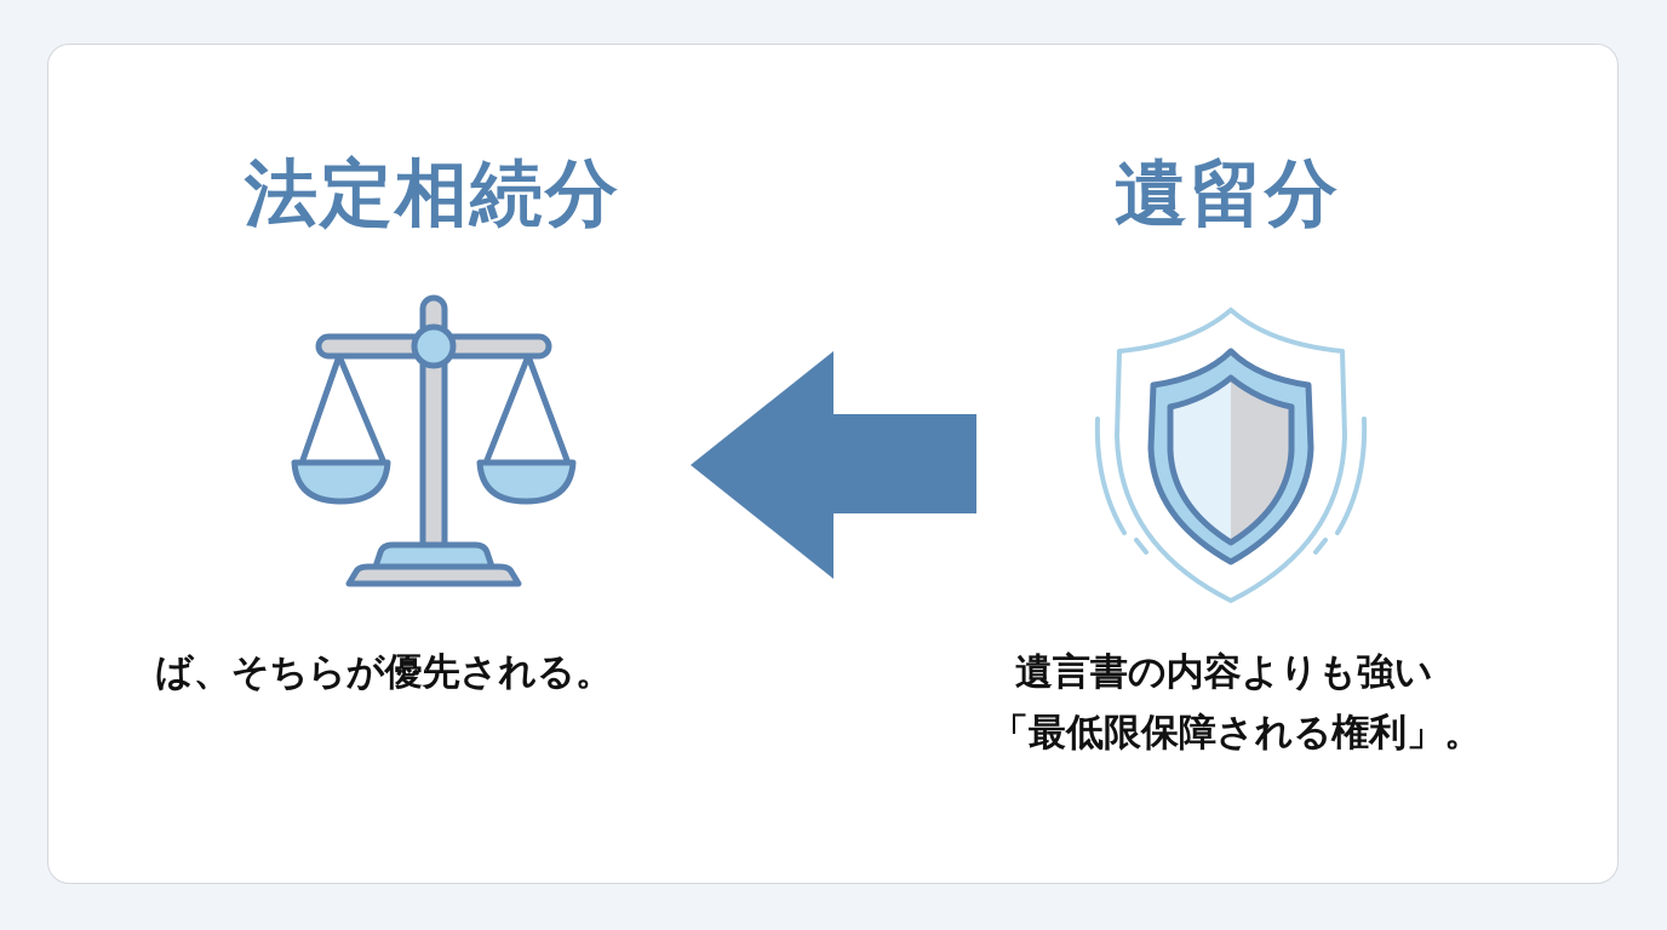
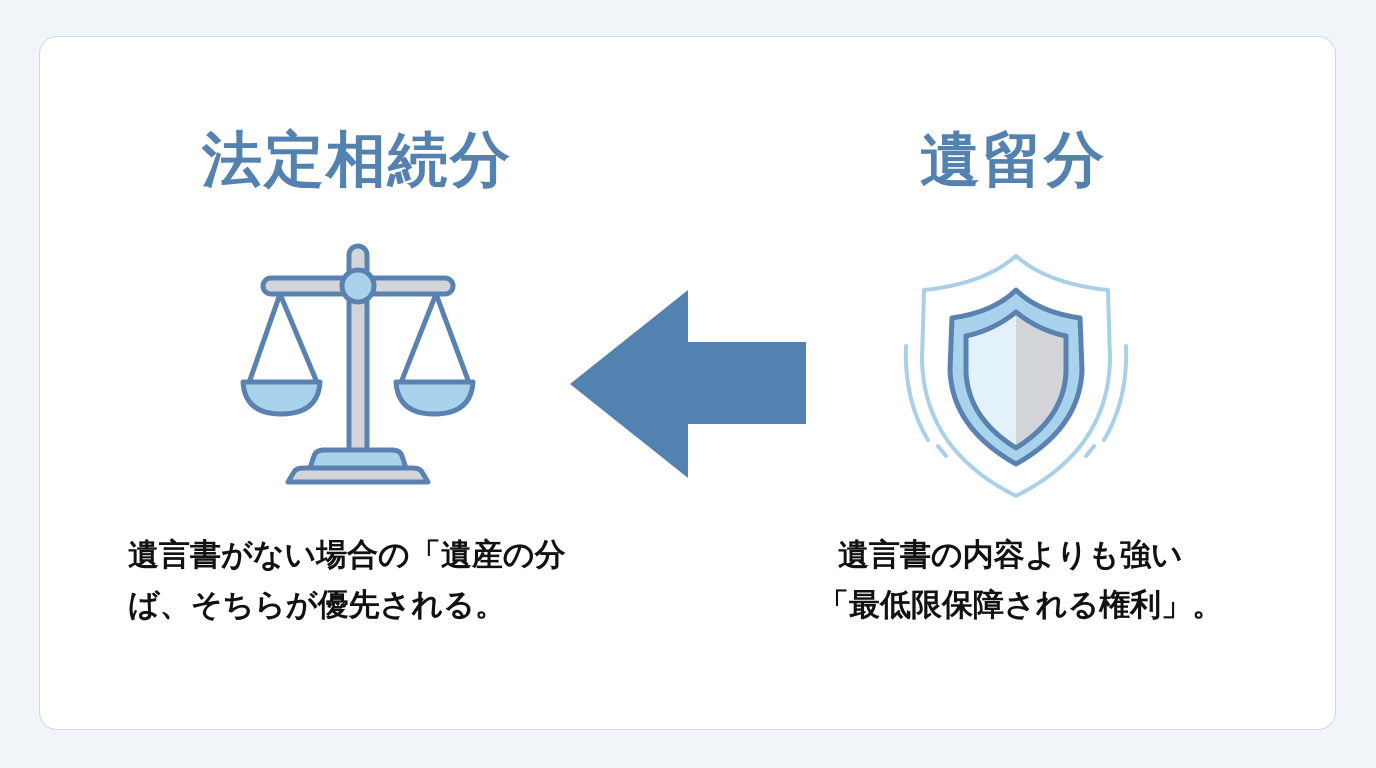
  法定相続分
+ 遺言書がない場合の「遺産の分
  ば、そちらが優先される。
  遺留分
  遺言書の内容よりも強い
  「最低限保障される権利」。
